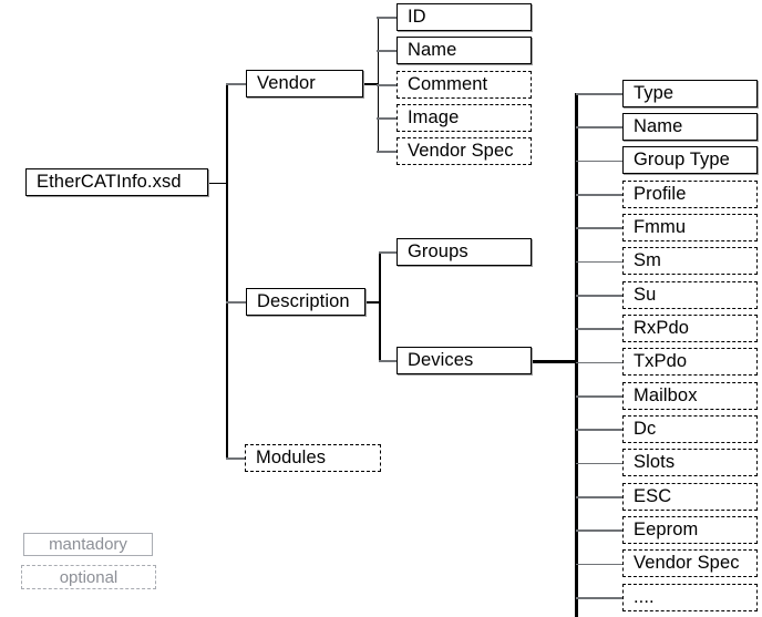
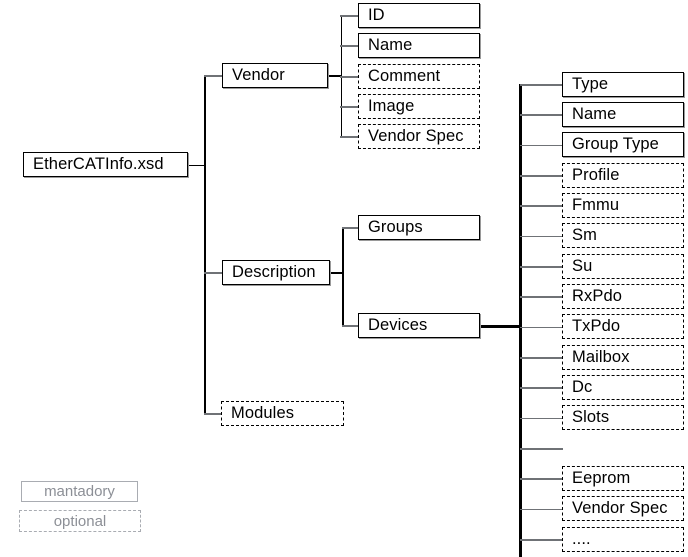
  EtherCATInfo.xsd
  Vendor
  Description
  Modules
  ID
  Name
  Comment
  Image
  Vendor Spec
  Groups
  Devices
  Type
  Name
  Group Type
  Profile
  Fmmu
  Sm
  Su
  RxPdo
  TxPdo
  Mailbox
  Dc
  Slots
- ESC
  Eeprom
  Vendor Spec
  ....
  mantadory
  optional
